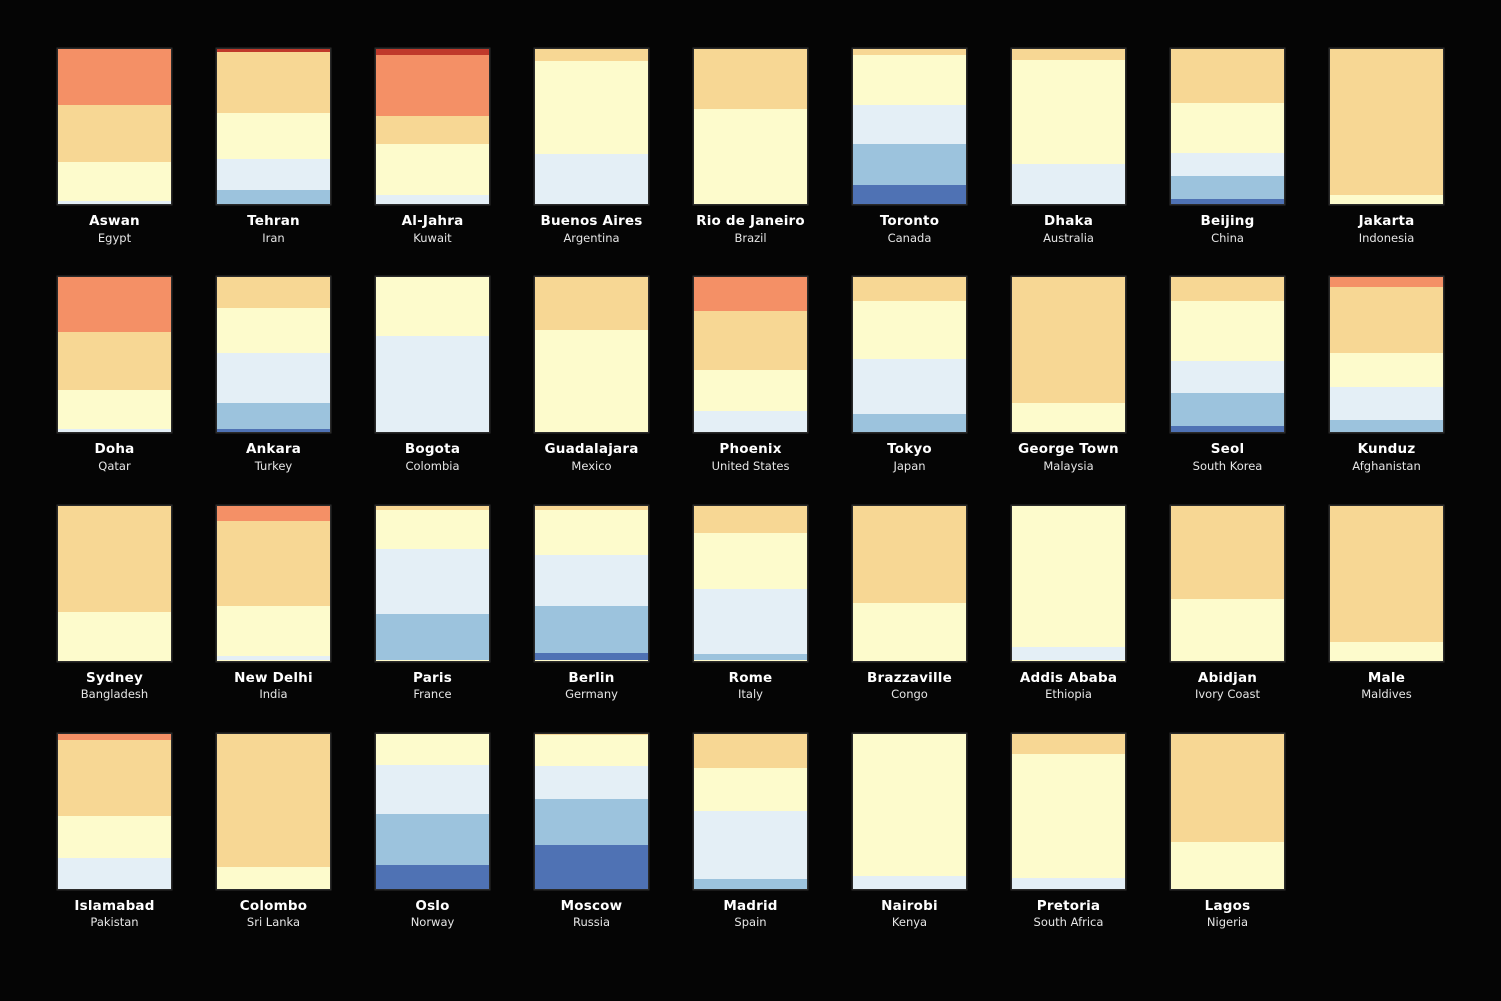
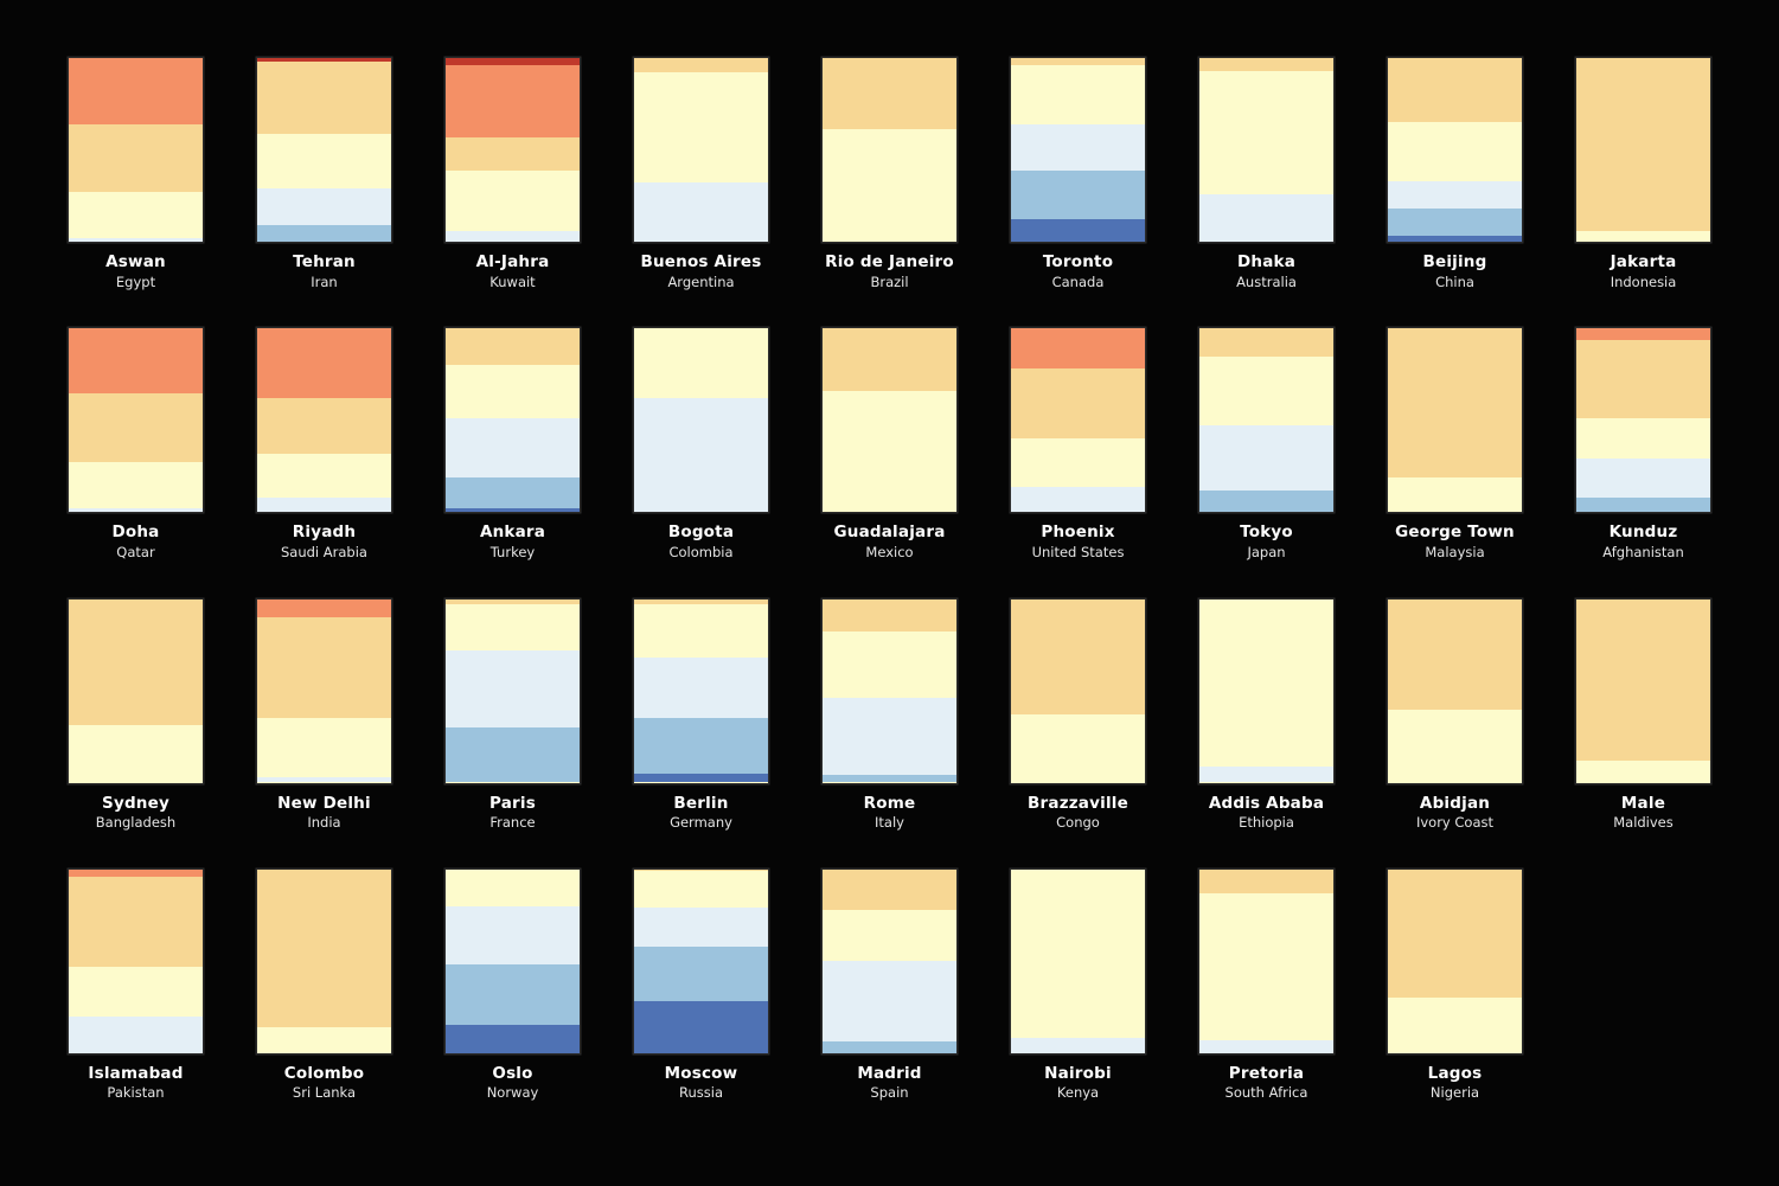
  Aswan
  Egypt
  Tehran
  Iran
  Al-Jahra
  Kuwait
  Buenos Aires
  Argentina
  Rio de Janeiro
  Brazil
  Toronto
  Canada
  Dhaka
  Australia
  Beijing
  China
  Jakarta
  Indonesia
  Doha
  Qatar
+ Riyadh
+ Saudi Arabia
  Ankara
  Turkey
  Bogota
  Colombia
  Guadalajara
  Mexico
  Phoenix
  United States
  Tokyo
  Japan
  George Town
  Malaysia
- Seol
- South Korea
  Kunduz
  Afghanistan
  Sydney
  Bangladesh
  New Delhi
  India
  Paris
  France
  Berlin
  Germany
  Rome
  Italy
  Brazzaville
  Congo
  Addis Ababa
  Ethiopia
  Abidjan
  Ivory Coast
  Male
  Maldives
  Islamabad
  Pakistan
  Colombo
  Sri Lanka
  Oslo
  Norway
  Moscow
  Russia
  Madrid
  Spain
  Nairobi
  Kenya
  Pretoria
  South Africa
  Lagos
  Nigeria
